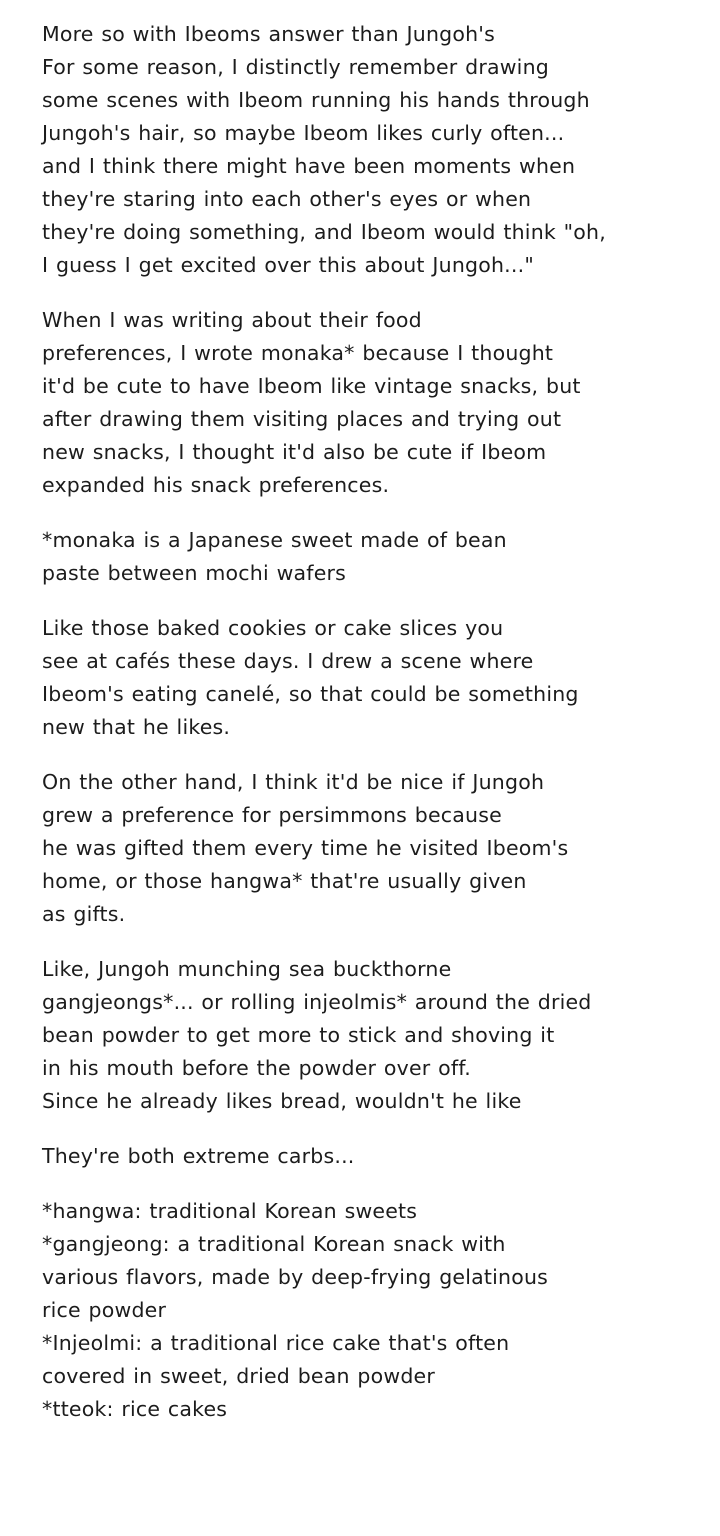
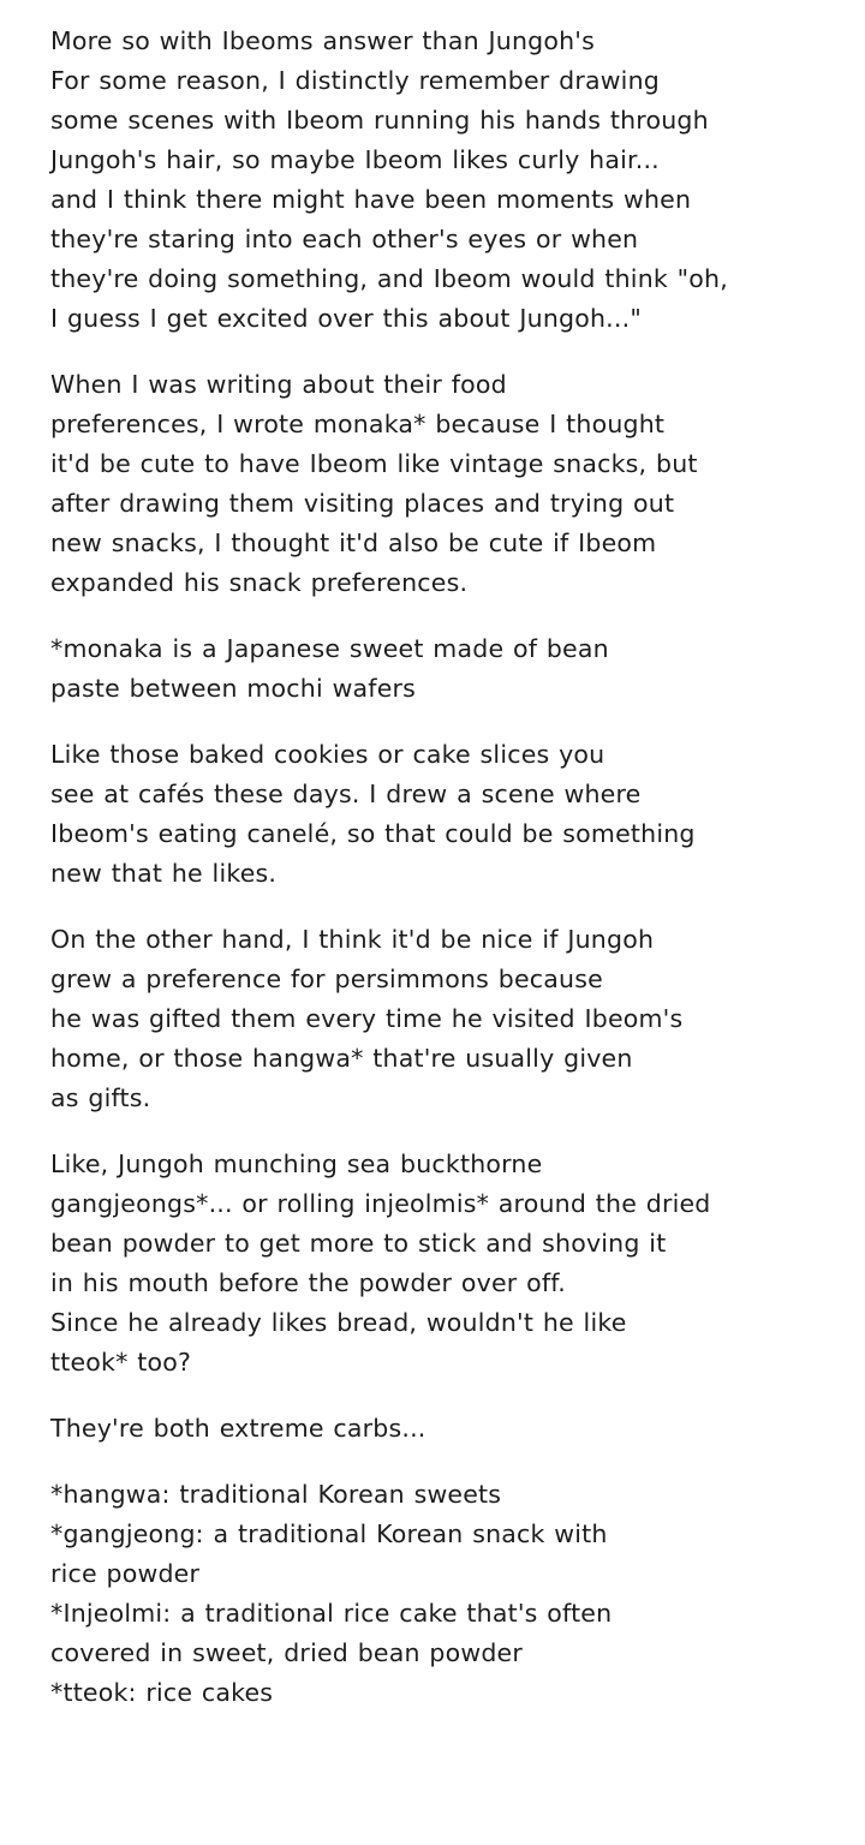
  More so with Ibeoms answer than Jungoh's
  For some reason, I distinctly remember drawing
  some scenes with Ibeom running his hands through
- Jungoh's hair, so maybe Ibeom likes curly often...
+ Jungoh's hair, so maybe Ibeom likes curly hair...
  and I think there might have been moments when
  they're staring into each other's eyes or when
  they're doing something, and Ibeom would think "oh,
  I guess I get excited over this about Jungoh..."
  When I was writing about their food
  preferences, I wrote monaka* because I thought
  it'd be cute to have Ibeom like vintage snacks, but
  after drawing them visiting places and trying out
  new snacks, I thought it'd also be cute if Ibeom
  expanded his snack preferences.
  *monaka is a Japanese sweet made of bean
  paste between mochi wafers
  Like those baked cookies or cake slices you
  see at cafés these days. I drew a scene where
  Ibeom's eating canelé, so that could be something
  new that he likes.
  On the other hand, I think it'd be nice if Jungoh
  grew a preference for persimmons because
  he was gifted them every time he visited Ibeom's
  home, or those hangwa* that're usually given
  as gifts.
  Like, Jungoh munching sea buckthorne
  gangjeongs*... or rolling injeolmis* around the dried
  bean powder to get more to stick and shoving it
  in his mouth before the powder over off.
  Since he already likes bread, wouldn't he like
+ tteok* too?
  They're both extreme carbs...
  *hangwa: traditional Korean sweets
  *gangjeong: a traditional Korean snack with
- various flavors, made by deep-frying gelatinous
  rice powder
  *Injeolmi: a traditional rice cake that's often
  covered in sweet, dried bean powder
  *tteok: rice cakes
